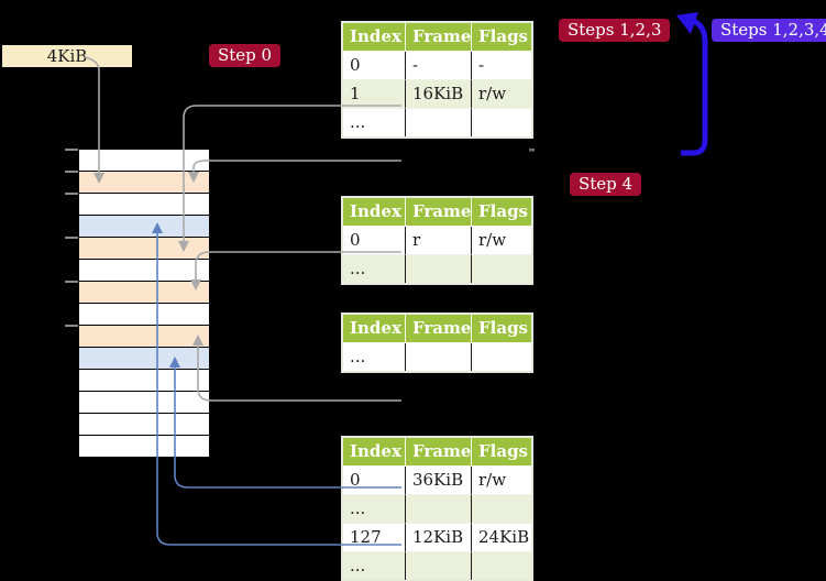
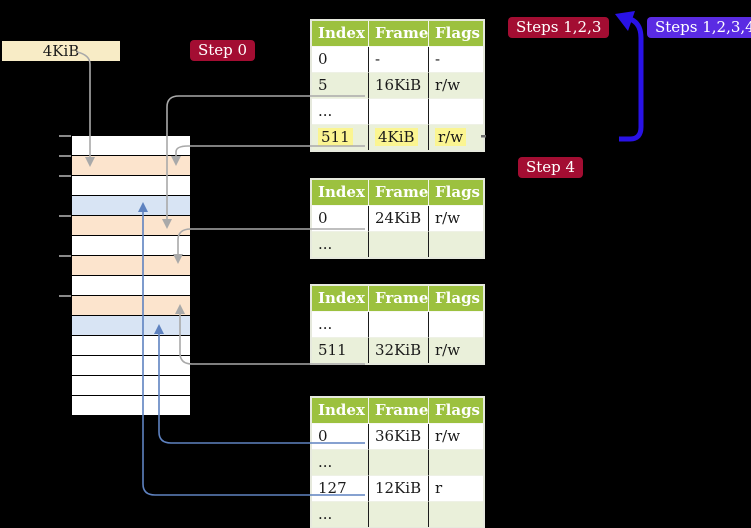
  4KiB
  Step 0
  Steps 1,2,3
  Steps 1,2,3,4
  Step 4
  Index	Frame	Flags
  0	-	-
- 1	16KiB	r/w
+ 5	16KiB	r/w
  ...
+ 511	4KiB	r/w
  Index	Frame	Flags
- 0	r	r/w
+ 0	24KiB	r/w
  ...
  Index	Frame	Flags
  ...
+ 511	32KiB	r/w
  Index	Frame	Flags
  0	36KiB	r/w
  ...
- 127	12KiB	24KiB
+ 127	12KiB	r
  ...
